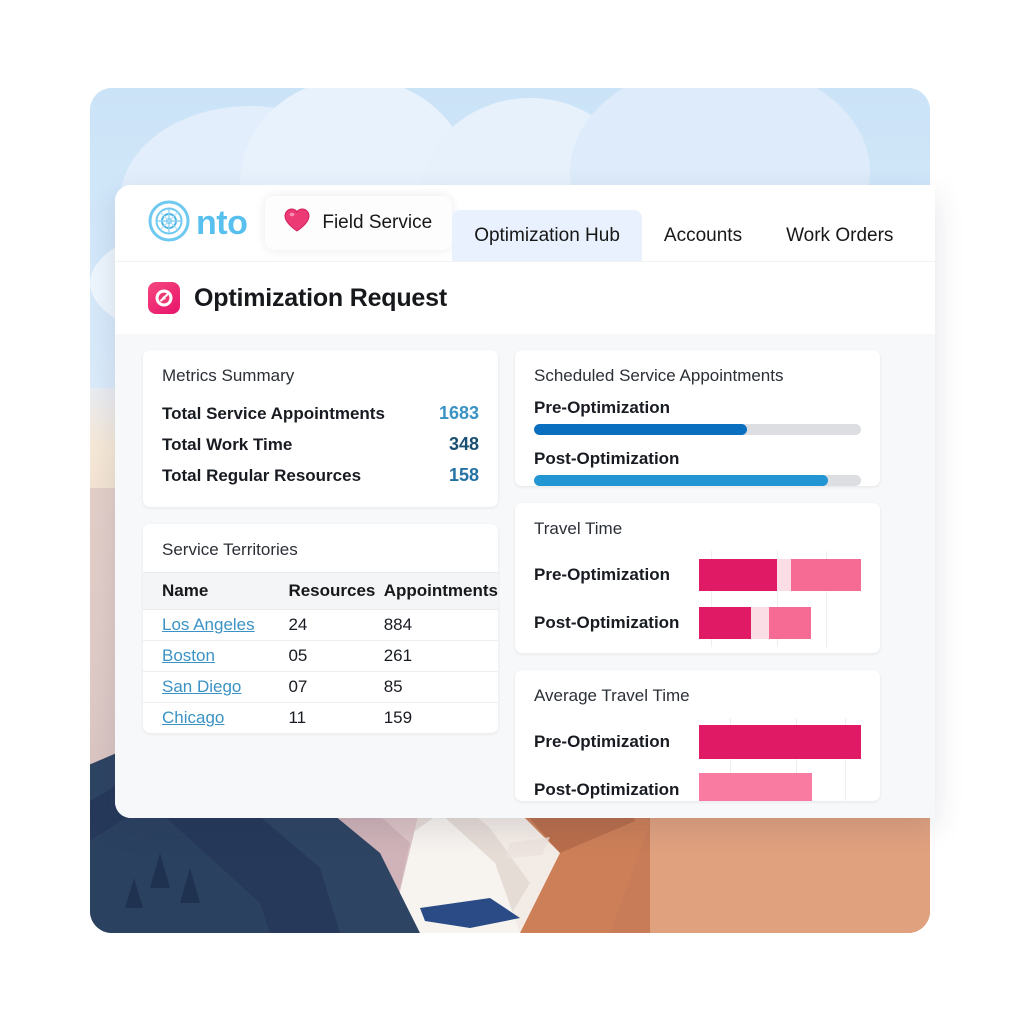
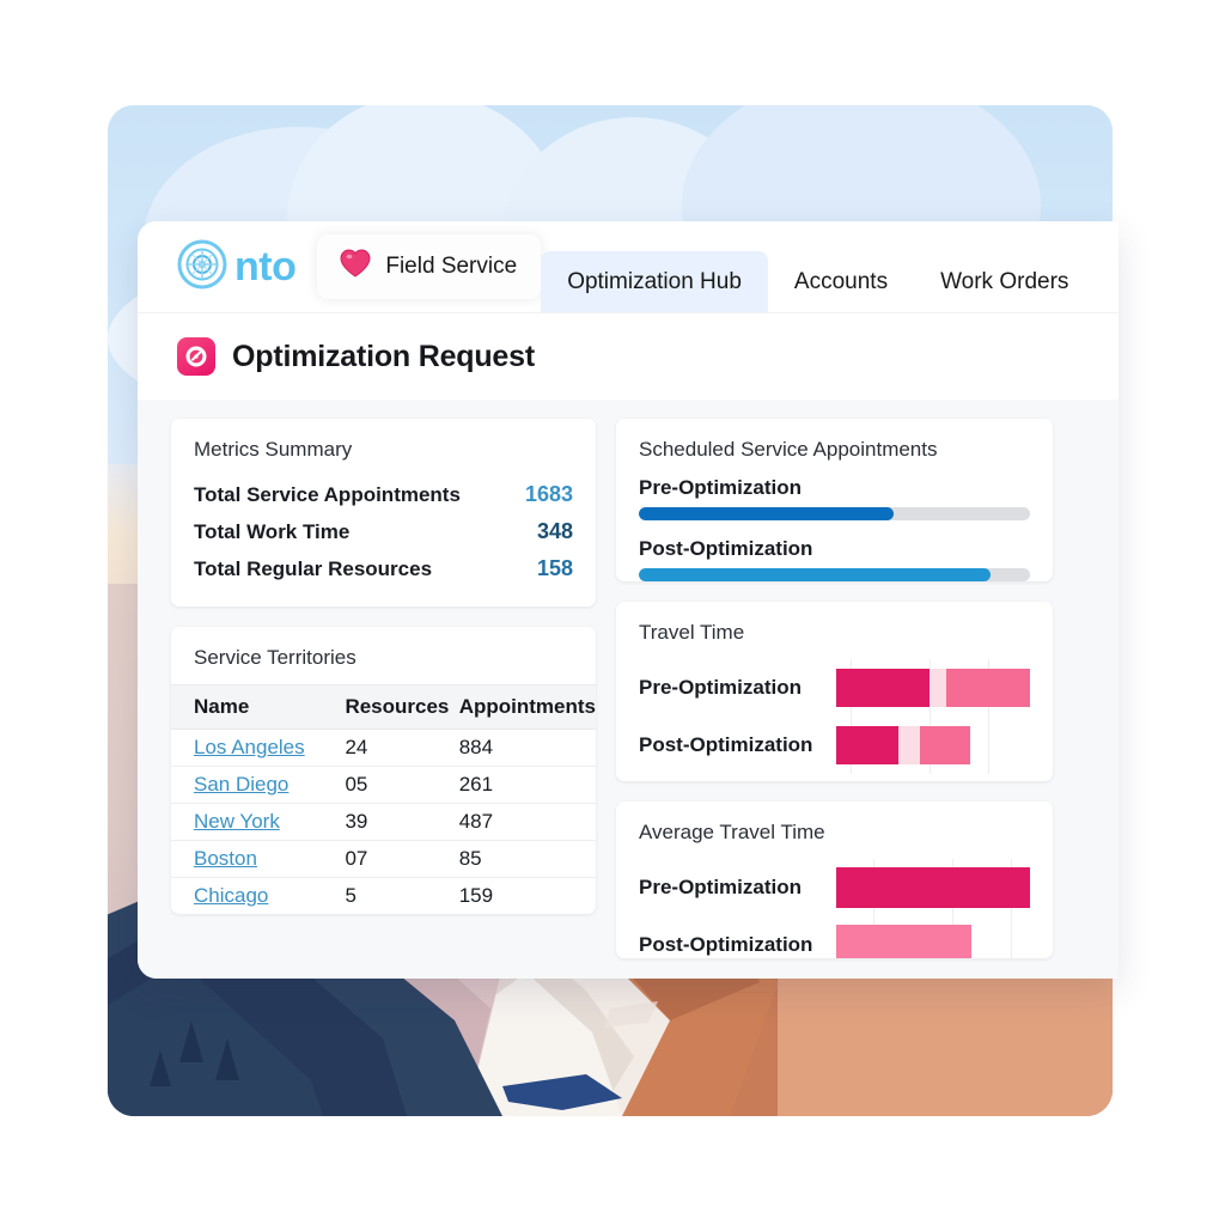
  nto
  Field Service
  Optimization Hub
  Accounts
  Work Orders
  Optimization Request
  Metrics Summary
  Total Service Appointments
  1683
  Total Work Time
  348
  Total Regular Resources
  158
  Service Territories
  Name	Resources	Appointments
  Los Angeles	24	884
- Boston	05	261
+ San Diego	05	261
+ New York	39	487
- San Diego	07	85
+ Boston	07	85
- Chicago	11	159
+ Chicago	5	159
  Scheduled Service Appointments
  Pre-Optimization
  Post-Optimization
  Travel Time
  Pre-Optimization
  Post-Optimization
  Average Travel Time
  Pre-Optimization
  Post-Optimization
